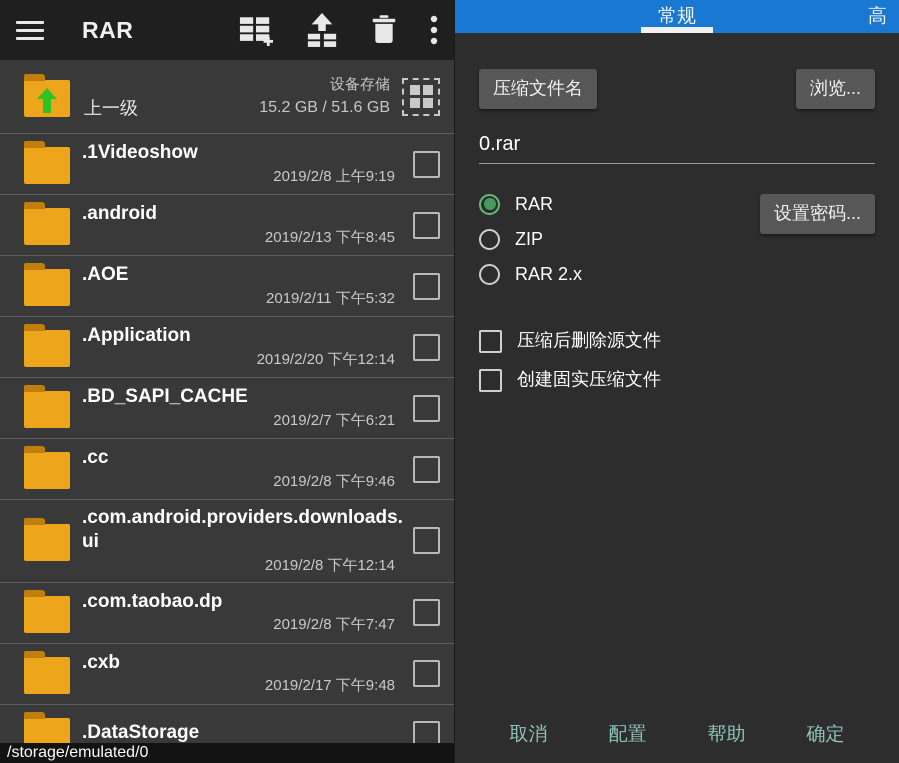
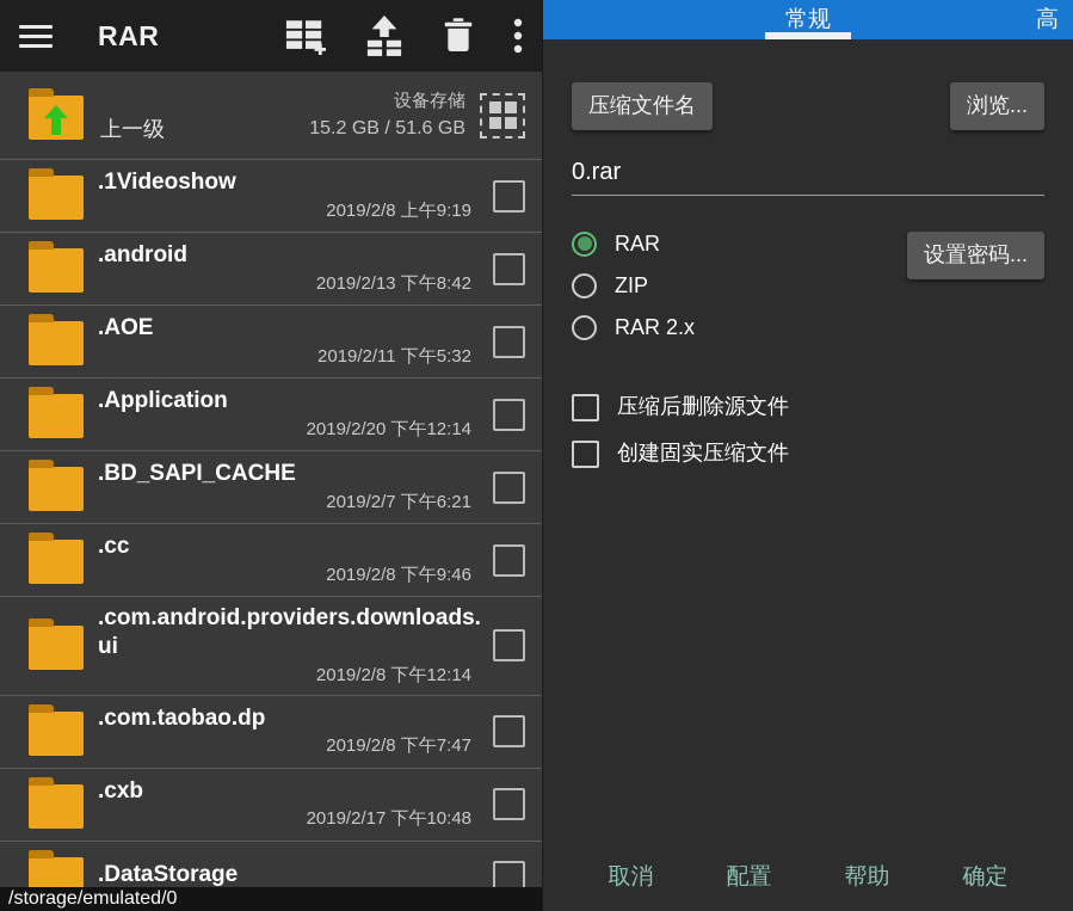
  RAR
  上一级
  设备存储
  15.2 GB / 51.6 GB
  .1Videoshow
  2019/2/8 上午9:19
  .android
- 2019/2/13 下午8:45
+ 2019/2/13 下午8:42
  .AOE
  2019/2/11 下午5:32
  .Application
  2019/2/20 下午12:14
  .BD_SAPI_CACHE
  2019/2/7 下午6:21
  .cc
  2019/2/8 下午9:46
  .com.android.providers.downloads.ui
  2019/2/8 下午12:14
  .com.taobao.dp
  2019/2/8 下午7:47
  .cxb
- 2019/2/17 下午9:48
+ 2019/2/17 下午10:48
  .DataStorage
  /storage/emulated/0
  常规
  压缩文件名
  浏览...
  0.rar
  RAR
  ZIP
  RAR 2.x
  设置密码...
  压缩后删除源文件
  创建固实压缩文件
  取消
  配置
  帮助
  确定
